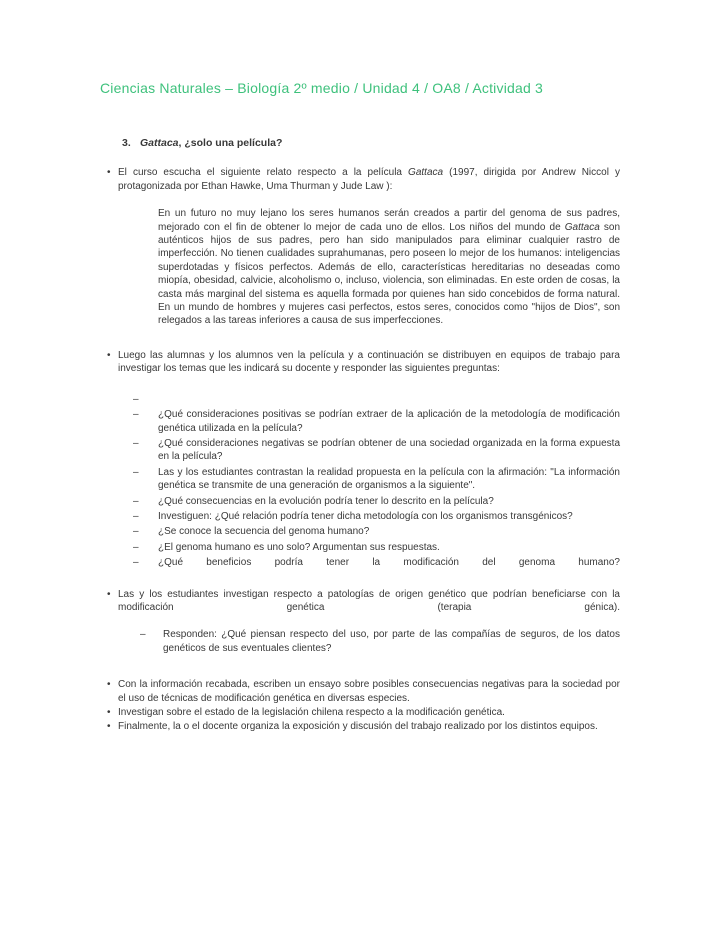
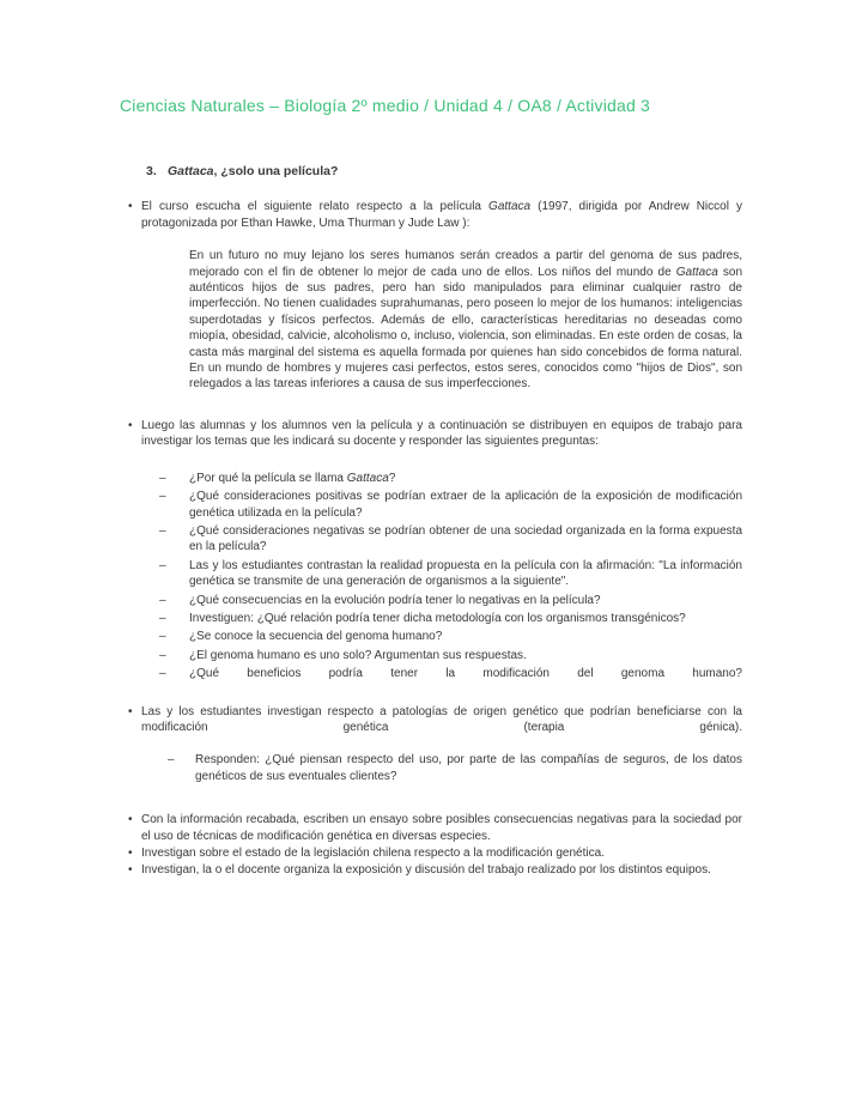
  Ciencias Naturales – Biología 2º medio / Unidad 4 / OA8 / Actividad 3
  3.
  Gattaca, ¿solo una película?
  •
  El curso escucha el siguiente relato respecto a la película Gattaca (1997, dirigida por Andrew Niccol y protagonizada por Ethan Hawke, Uma Thurman y Jude Law ):
  En un futuro no muy lejano los seres humanos serán creados a partir del genoma de sus padres, mejorado con el fin de obtener lo mejor de cada uno de ellos. Los niños del mundo de Gattaca son auténticos hijos de sus padres, pero han sido manipulados para eliminar cualquier rastro de imperfección. No tienen cualidades suprahumanas, pero poseen lo mejor de los humanos: inteligencias superdotadas y físicos perfectos. Además de ello, características hereditarias no deseadas como miopía, obesidad, calvicie, alcoholismo o, incluso, violencia, son eliminadas. En este orden de cosas, la casta más marginal del sistema es aquella formada por quienes han sido concebidos de forma natural. En un mundo de hombres y mujeres casi perfectos, estos seres, conocidos como "hijos de Dios", son relegados a las tareas inferiores a causa de sus imperfecciones.
  •
  Luego las alumnas y los alumnos ven la película y a continuación se distribuyen en equipos de trabajo para investigar los temas que les indicará su docente y responder las siguientes preguntas:
  –
+ ¿Por qué la película se llama Gattaca?
  –
- ¿Qué consideraciones positivas se podrían extraer de la aplicación de la metodología de modificación genética utilizada en la película?
+ ¿Qué consideraciones positivas se podrían extraer de la aplicación de la exposición de modificación genética utilizada en la película?
  –
  ¿Qué consideraciones negativas se podrían obtener de una sociedad organizada en la forma expuesta en la película?
  –
  Las y los estudiantes contrastan la realidad propuesta en la película con la afirmación: "La información genética se transmite de una generación de organismos a la siguiente".
  –
- ¿Qué consecuencias en la evolución podría tener lo descrito en la película?
+ ¿Qué consecuencias en la evolución podría tener lo negativas en la película?
  –
  Investiguen: ¿Qué relación podría tener dicha metodología con los organismos transgénicos?
  –
  ¿Se conoce la secuencia del genoma humano?
  –
  ¿El genoma humano es uno solo? Argumentan sus respuestas.
  –
  ¿Qué beneficios podría tener la modificación del genoma humano?
  •
  Las y los estudiantes investigan respecto a patologías de origen genético que podrían beneficiarse con la modificación genética (terapia génica).
  –
  Responden: ¿Qué piensan respecto del uso, por parte de las compañías de seguros, de los datos genéticos de sus eventuales clientes?
  •
  Con la información recabada, escriben un ensayo sobre posibles consecuencias negativas para la sociedad por el uso de técnicas de modificación genética en diversas especies.
  •
  Investigan sobre el estado de la legislación chilena respecto a la modificación genética.
  •
- Finalmente, la o el docente organiza la exposición y discusión del trabajo realizado por los distintos equipos.
+ Investigan, la o el docente organiza la exposición y discusión del trabajo realizado por los distintos equipos.
